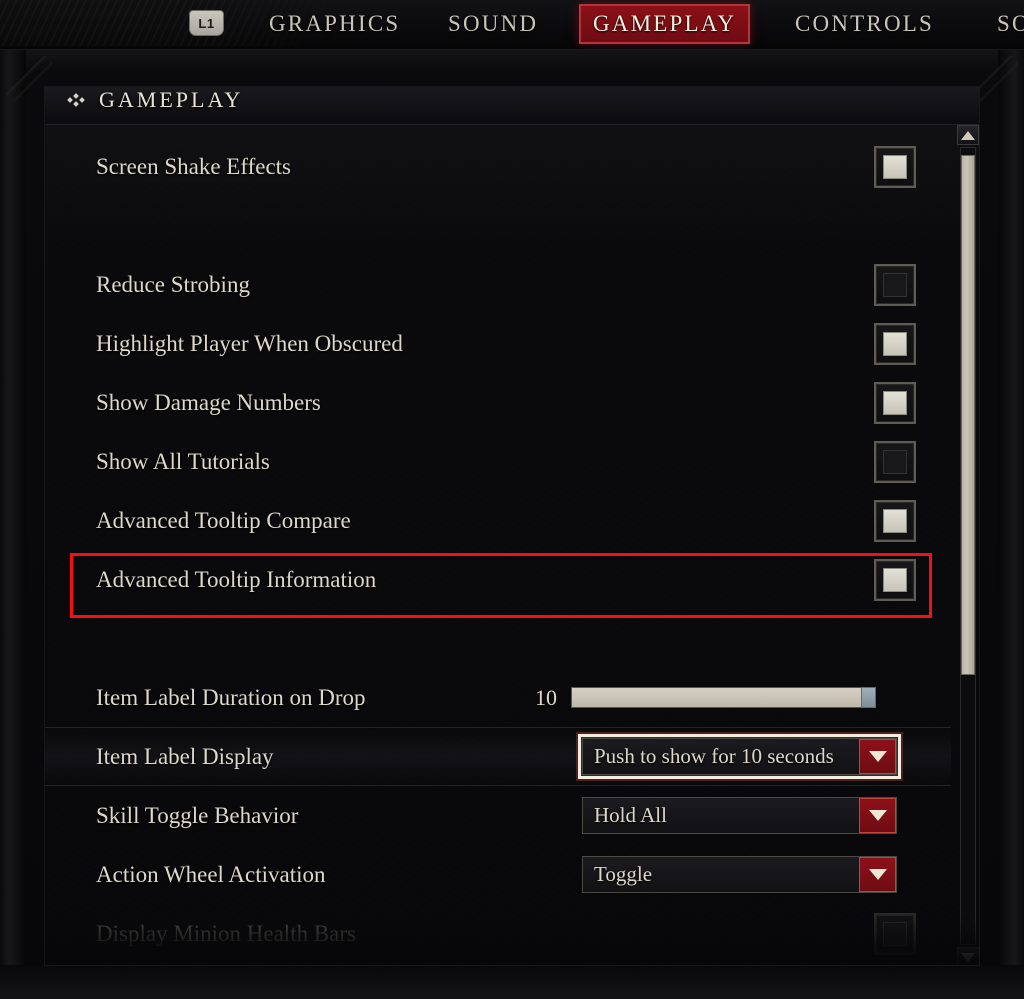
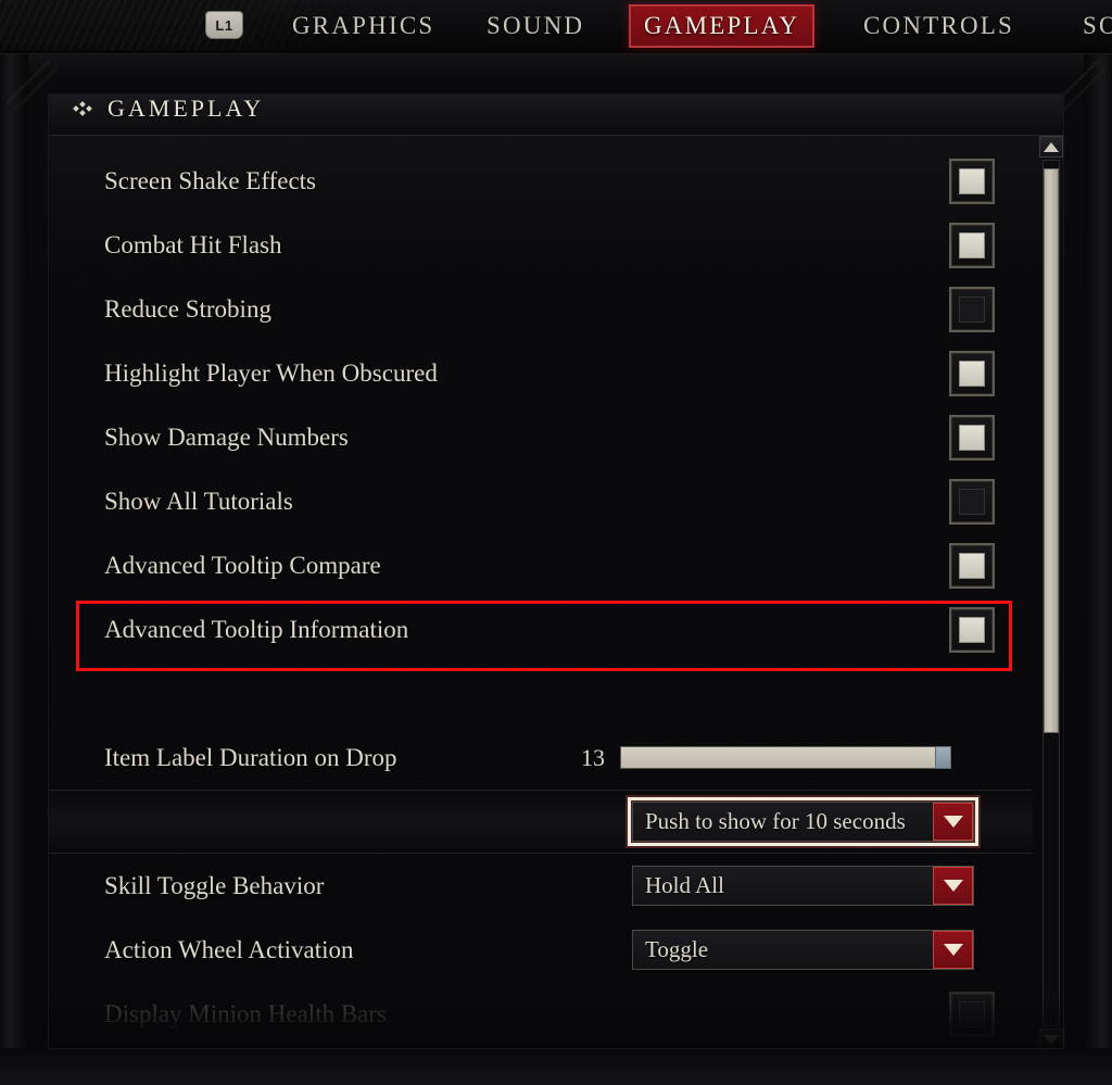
  L1
  GRAPHICS
  SOUND
  GAMEPLAY
  CONTROLS
  SO
  GAMEPLAY
  Screen Shake Effects
+ Combat Hit Flash
  Reduce Strobing
  Highlight Player When Obscured
  Show Damage Numbers
  Show All Tutorials
  Advanced Tooltip Compare
  Advanced Tooltip Information
  Item Label Duration on Drop
- 10
+ 13
- Item Label Display
  Push to show for 10 seconds
  Skill Toggle Behavior
  Hold All
  Action Wheel Activation
  Toggle
